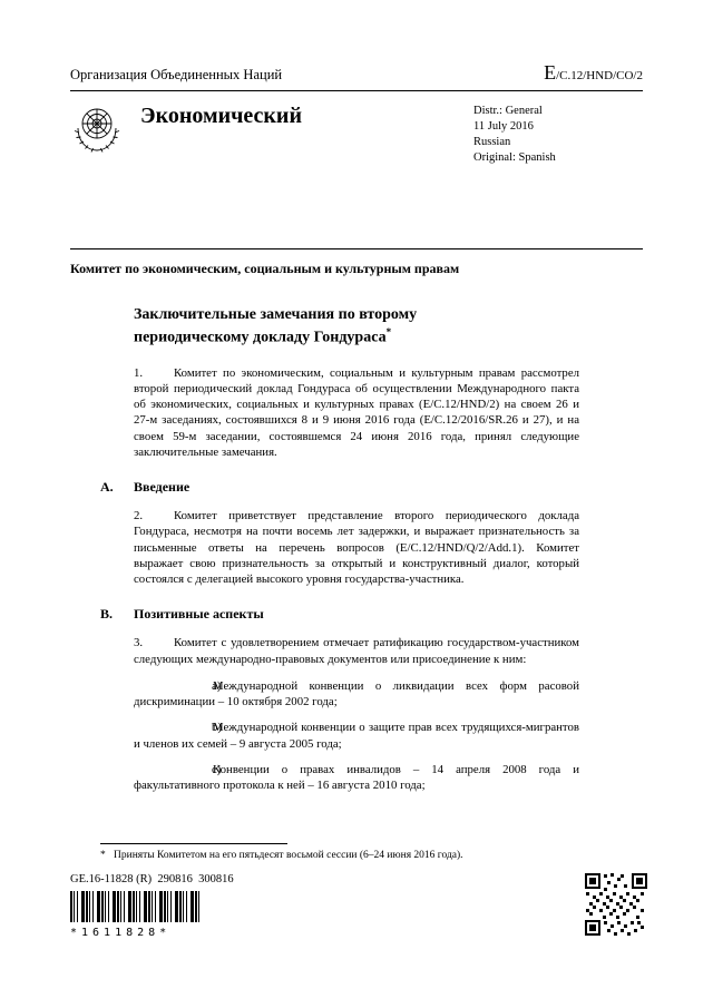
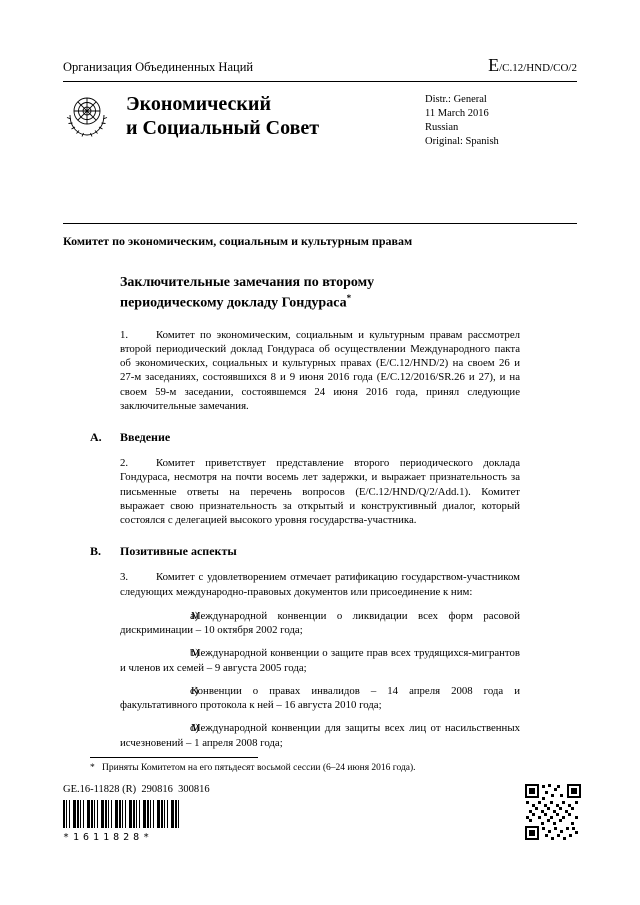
  Организация Объединенных Наций
  E/C.12/HND/CO/2
  Экономический
+ и Социальный Совет
  Distr.: General
- 11 July 2016
+ 11 March 2016
  Russian
  Original: Spanish
  Комитет по экономическим, социальным и культурным правам
  Заключительные замечания по второму
  периодическому докладу Гондураса*
  1. Комитет по экономическим, социальным и культурным правам рассмотрел второй периодический доклад Гондураса об осуществлении Международного пакта об экономических, социальных и культурных правах (E/C.12/HND/2) на своем 26 и 27-м заседаниях, состоявшихся 8 и 9 июня 2016 года (E/C.12/2016/SR.26 и 27), и на своем 59-м заседании, состоявшемся 24 июня 2016 года, принял следующие заключительные замечания.
  A. Введение
  2. Комитет приветствует представление второго периодического доклада Гондураса, несмотря на почти восемь лет задержки, и выражает признательность за письменные ответы на перечень вопросов (E/C.12/HND/Q/2/Add.1). Комитет выражает свою признательность за открытый и конструктивный диалог, который состоялся с делегацией высокого уровня государства-участника.
  B. Позитивные аспекты
  3. Комитет с удовлетворением отмечает ратификацию государством-участником следующих международно-правовых документов или присоединение к ним:
  a)Международной конвенции о ликвидации всех форм расовой дискриминации – 10 октября 2002 года;
  b)Международной конвенции о защите прав всех трудящихся-мигрантов и членов их семей – 9 августа 2005 года;
  c)Конвенции о правах инвалидов – 14 апреля 2008 года и факультативного протокола к ней – 16 августа 2010 года;
+ d)Международной конвенции для защиты всех лиц от насильственных исчезновений – 1 апреля 2008 года;
  * Приняты Комитетом на его пятьдесят восьмой сессии (6–24 июня 2016 года).
  GE.16-11828 (R) 290816 300816
  *1611828*
